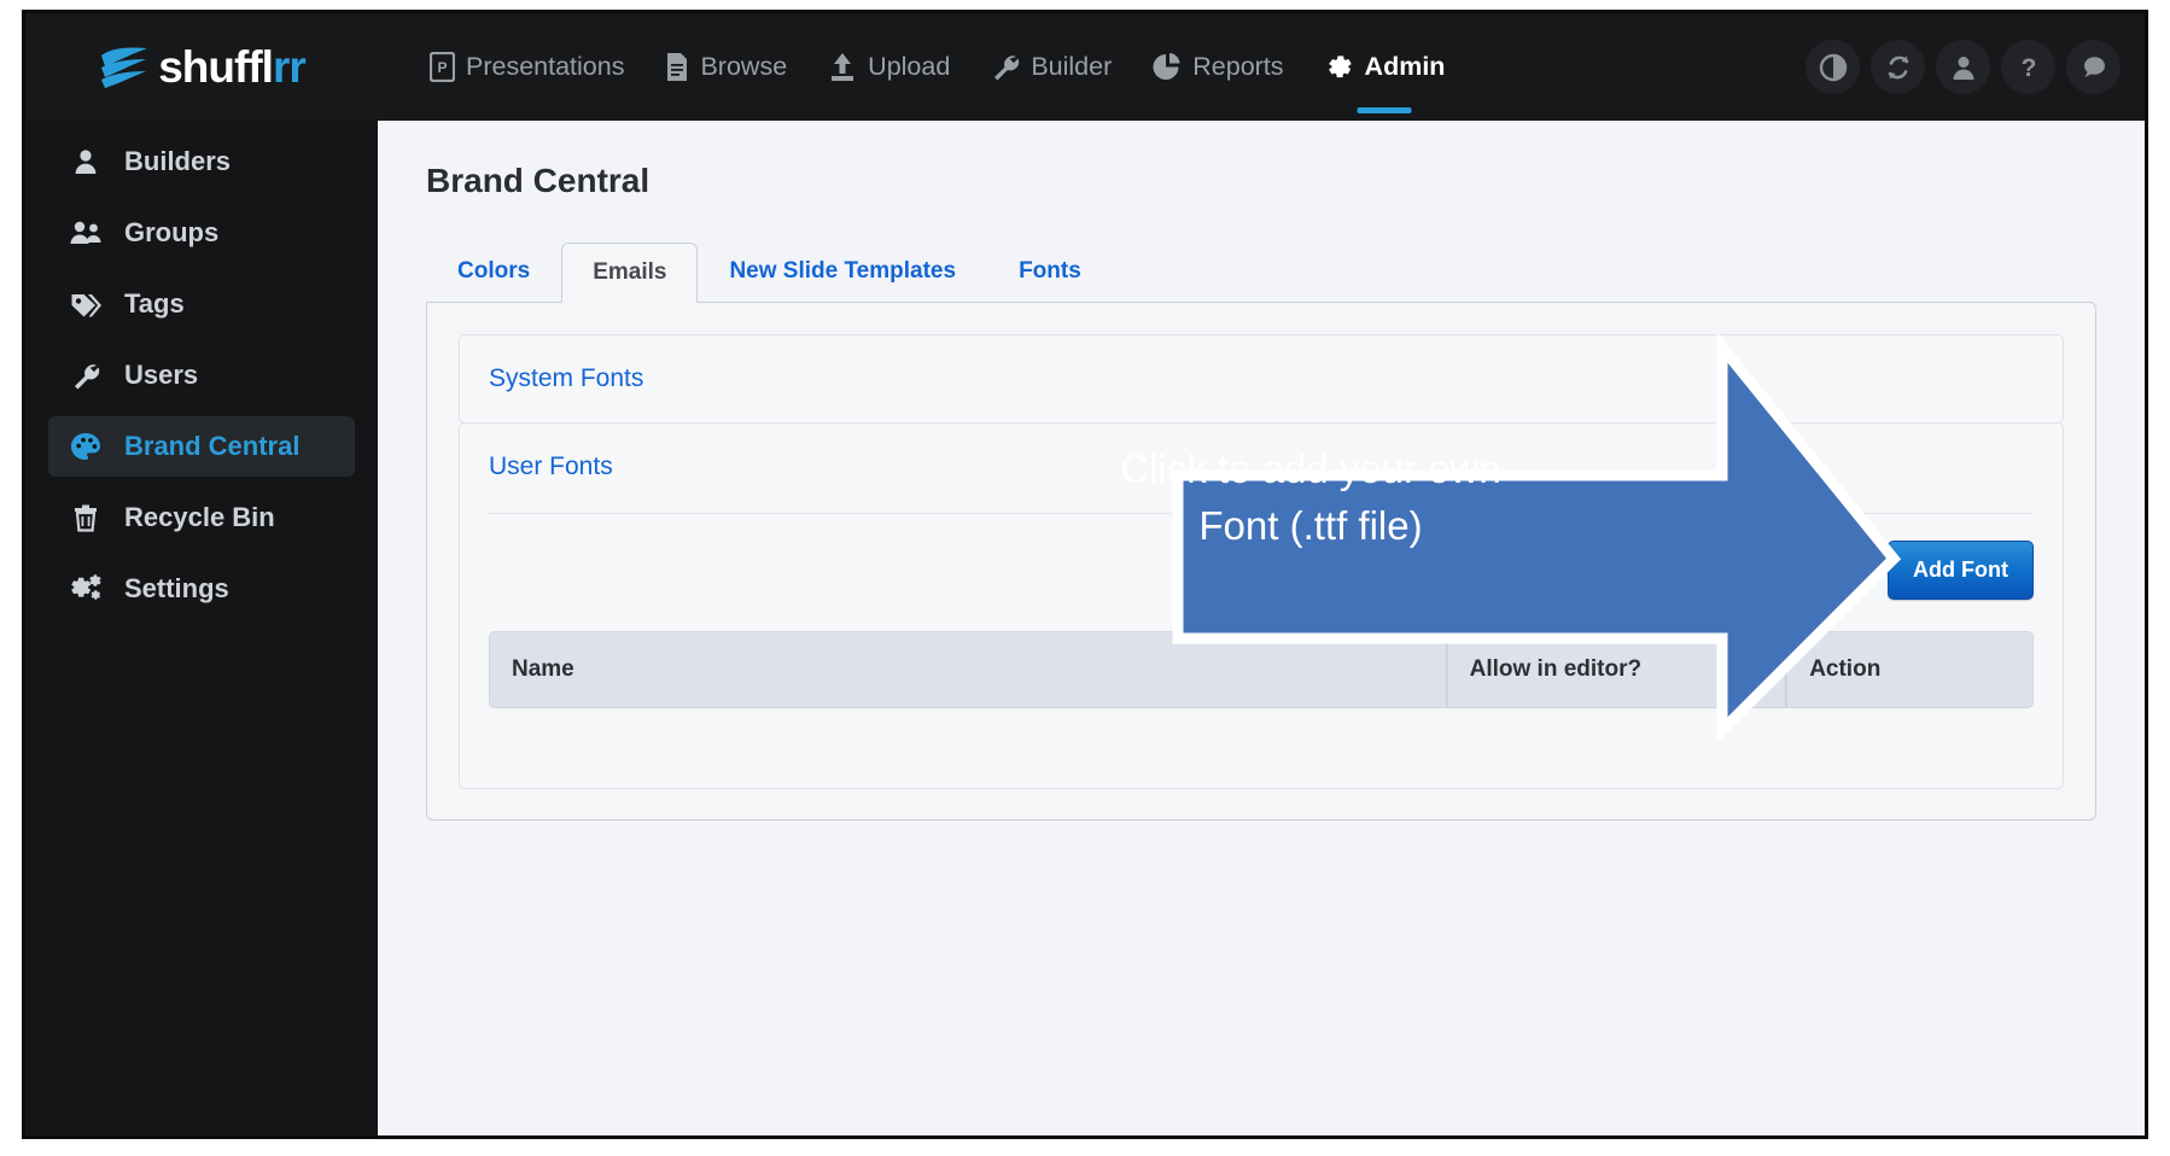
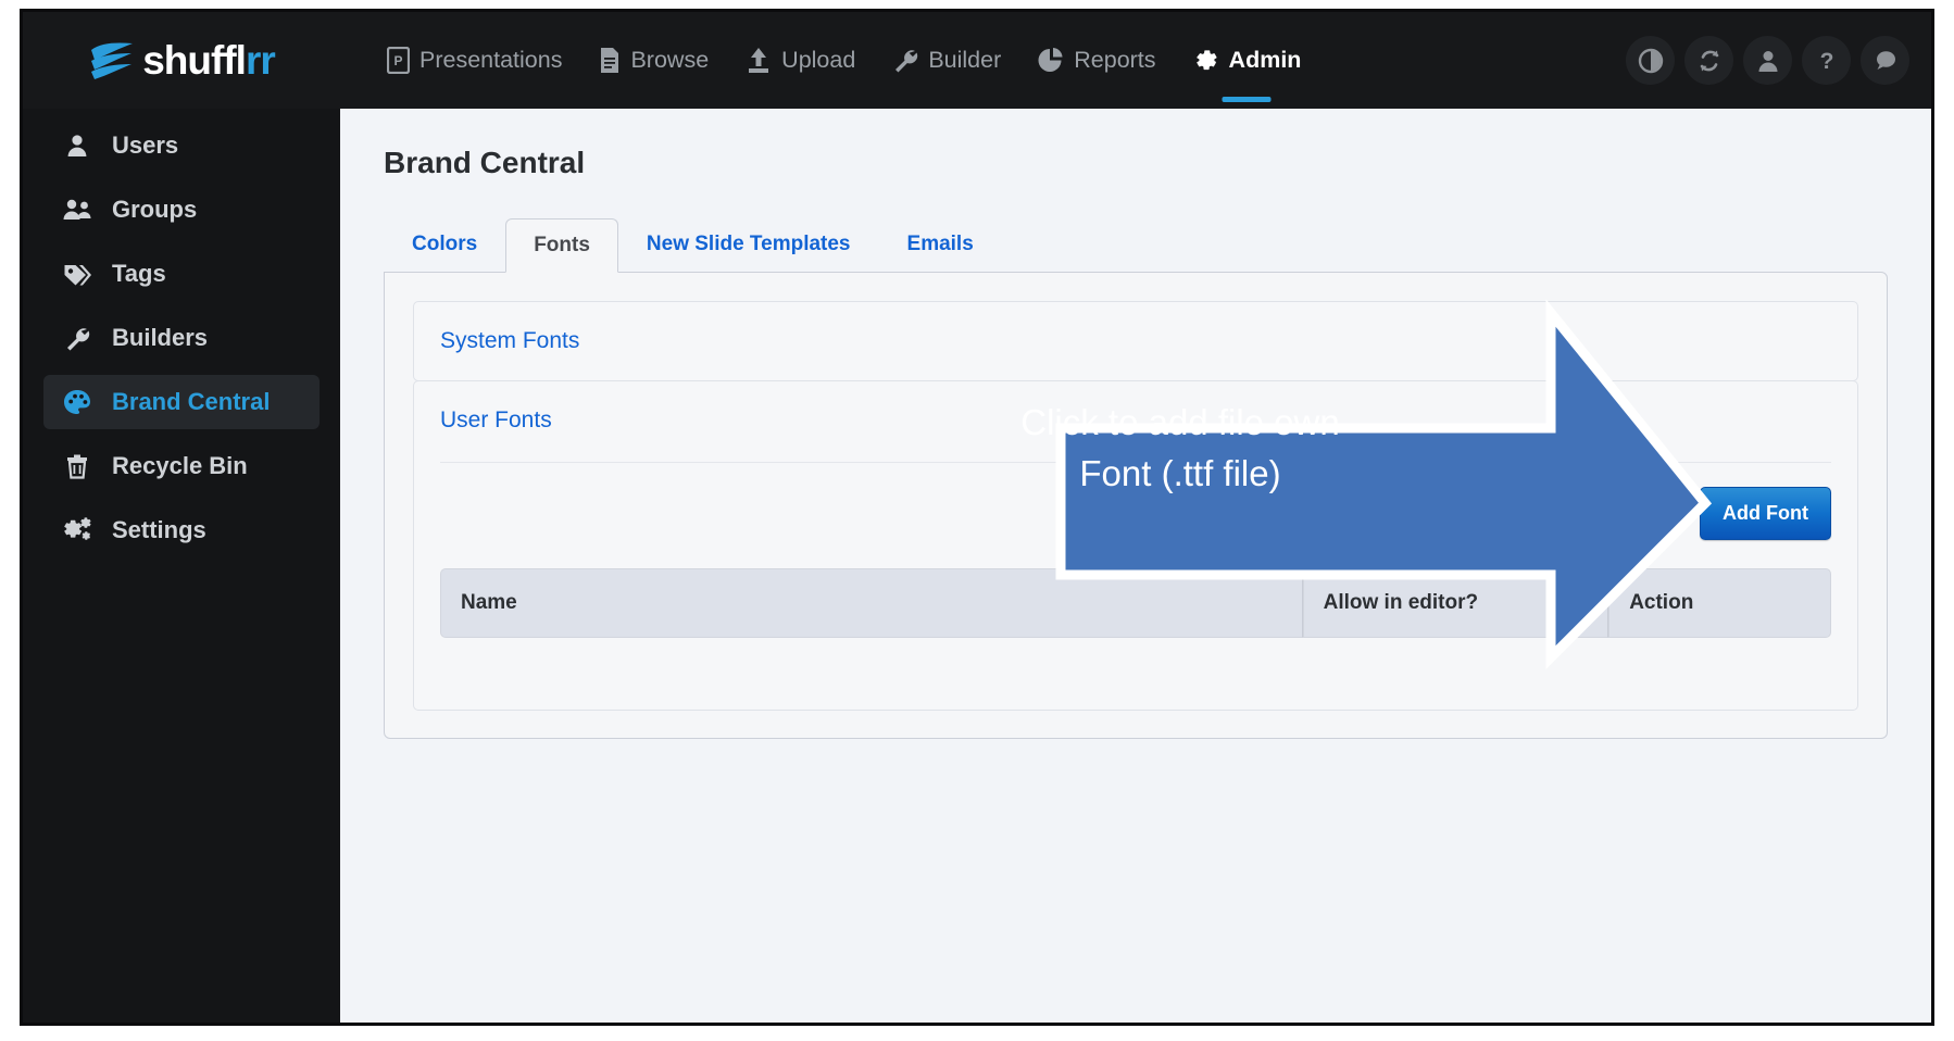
  shufflrr
  P
  Presentations
  Browse
  Upload
  Builder
  Reports
  Admin
  ?
- Builders
+ Users
  Groups
  Tags
- Users
+ Builders
  Brand Central
  Recycle Bin
  Settings
  Brand Central
  Colors
- Emails
+ Fonts
  New Slide Templates
- Fonts
+ Emails
  System Fonts
  User Fonts
  Add Font
  Name	Allow in editor?	Action
- Click to add your own
+ Click to add file own
  Font (.ttf file)
